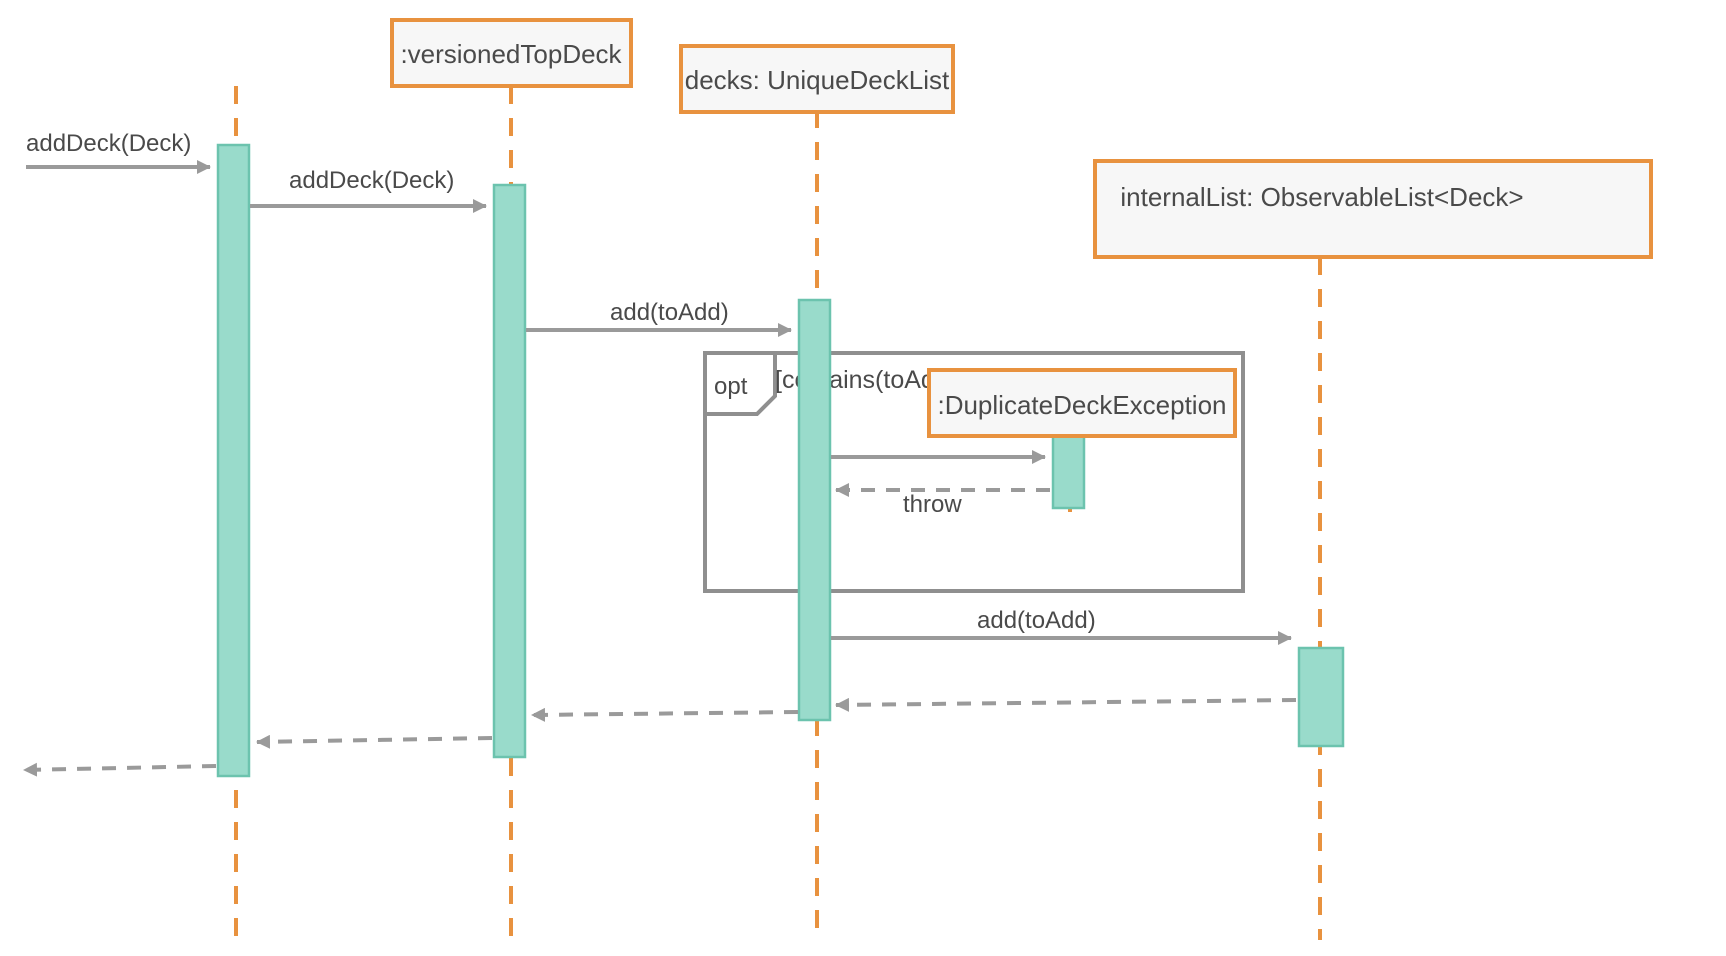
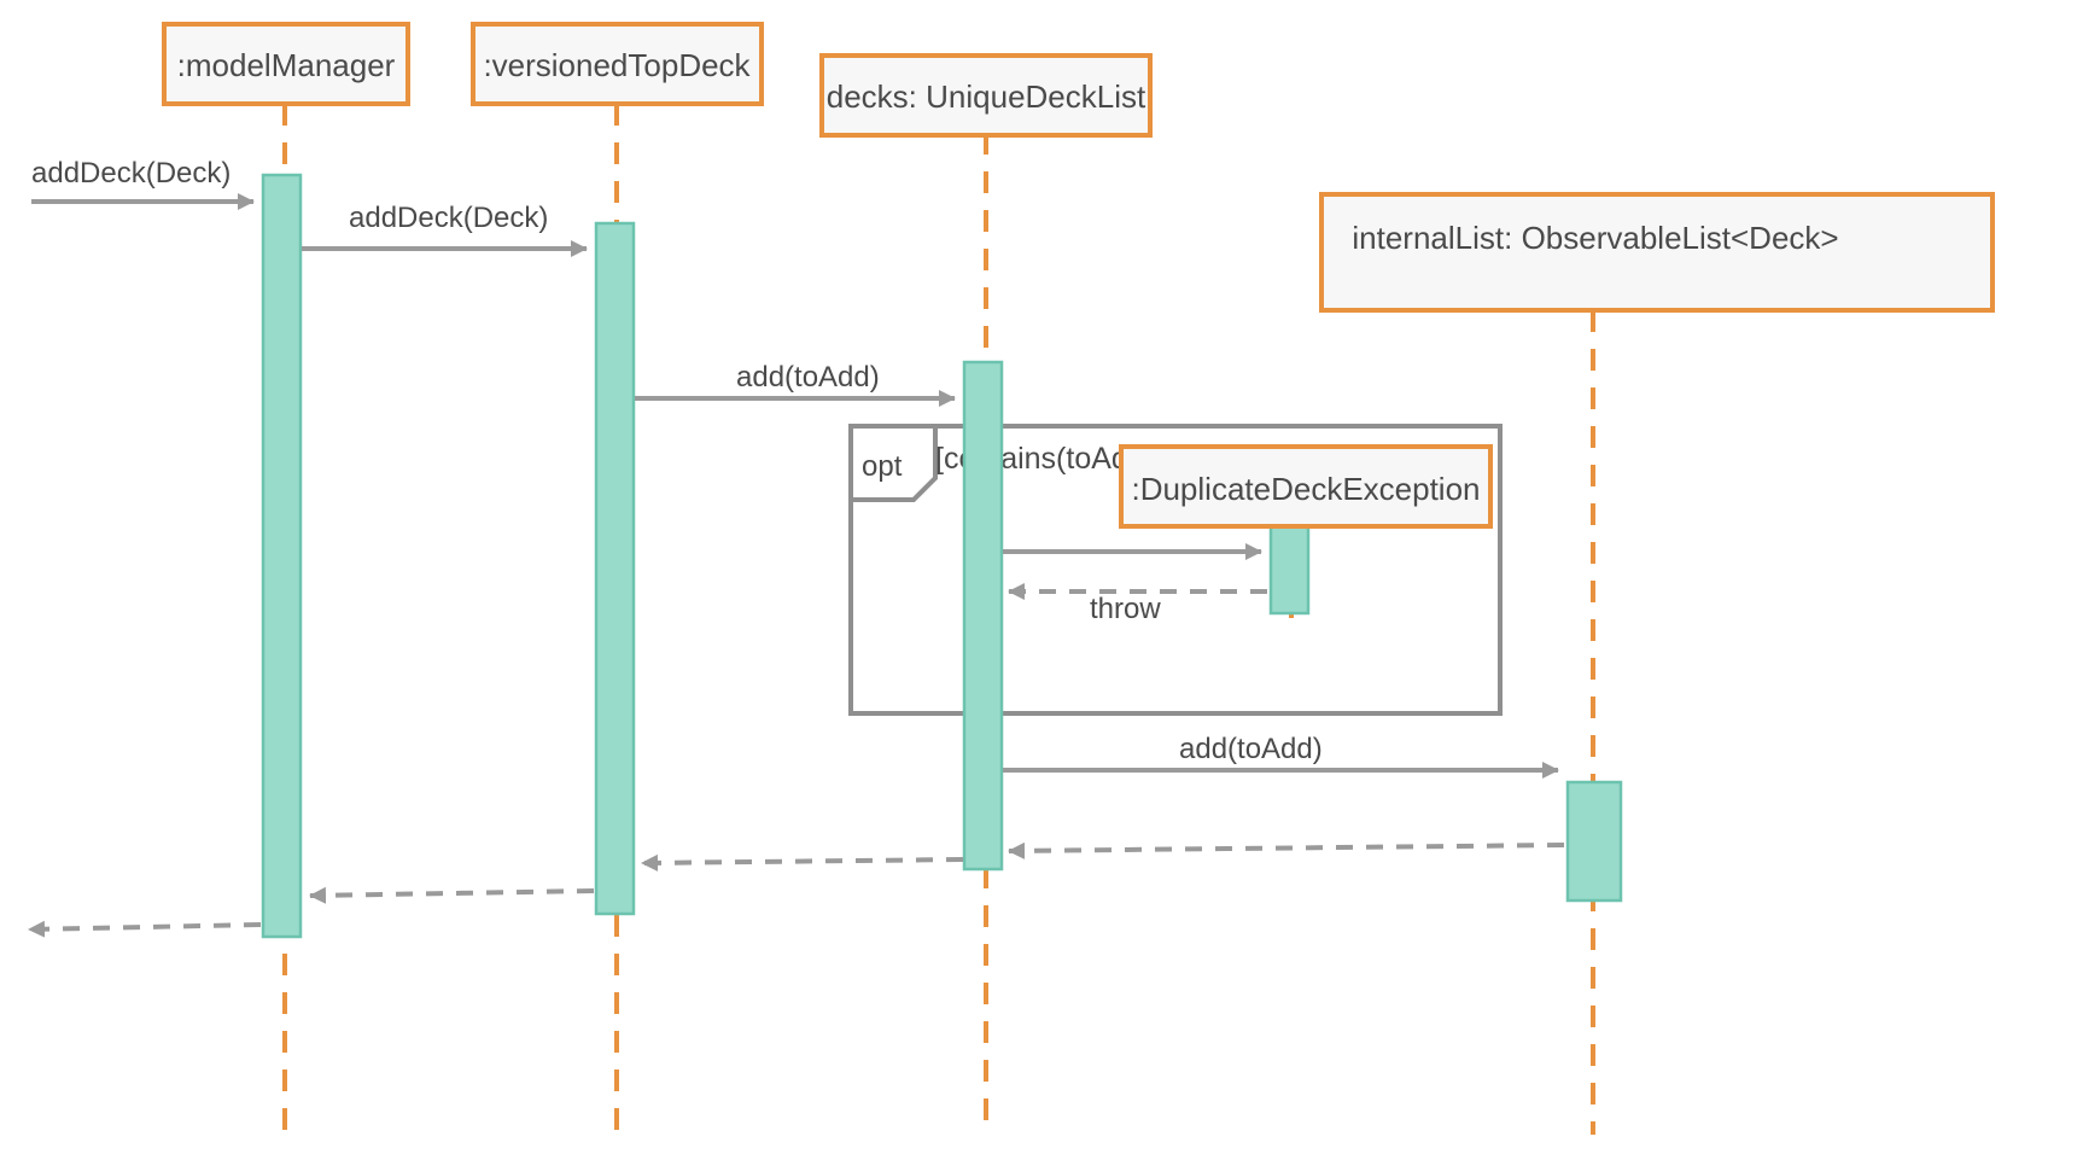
  opt
  addDeck(Deck)
  addDeck(Deck)
  add(toAdd)
  throw
  add(toAdd)
+ :modelManager
  :versionedTopDeck
  decks: UniqueDeckList
  :DuplicateDeckException
  internalList: ObservableList<Deck>
